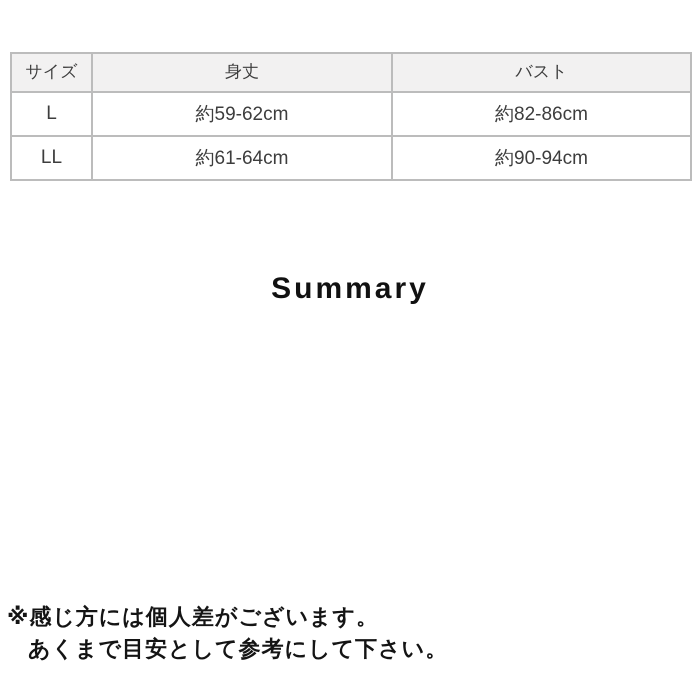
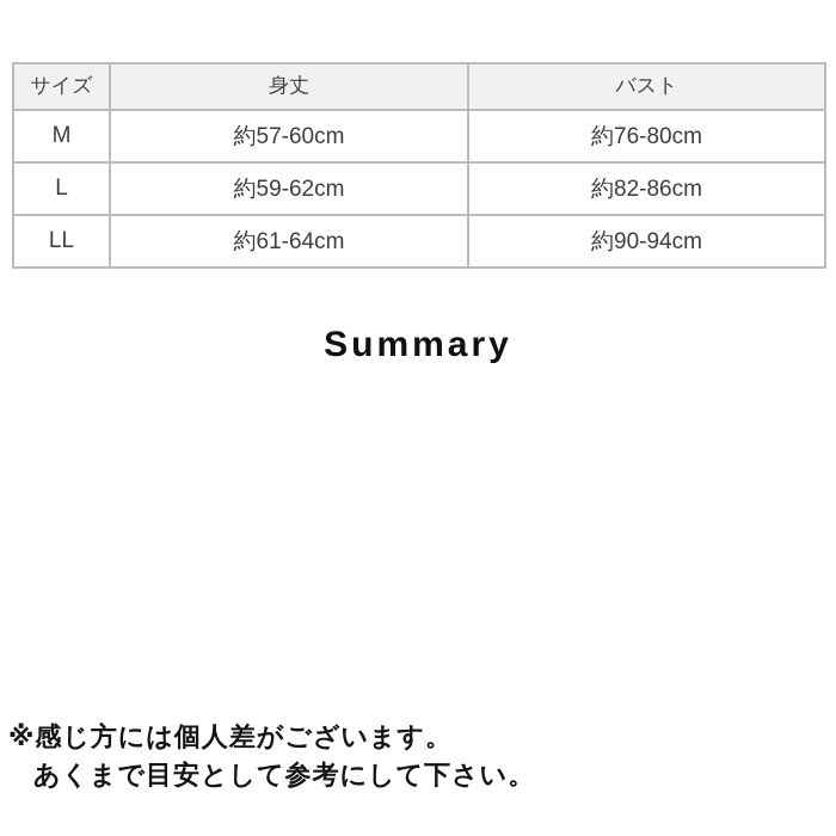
  サイズ	身丈	バスト
+ M	約57-60cm	約76-80cm
  L	約59-62cm	約82-86cm
  LL	約61-64cm	約90-94cm
  Summary
  ※感じ方には個人差がございます。
  あくまで目安として参考にして下さい。
